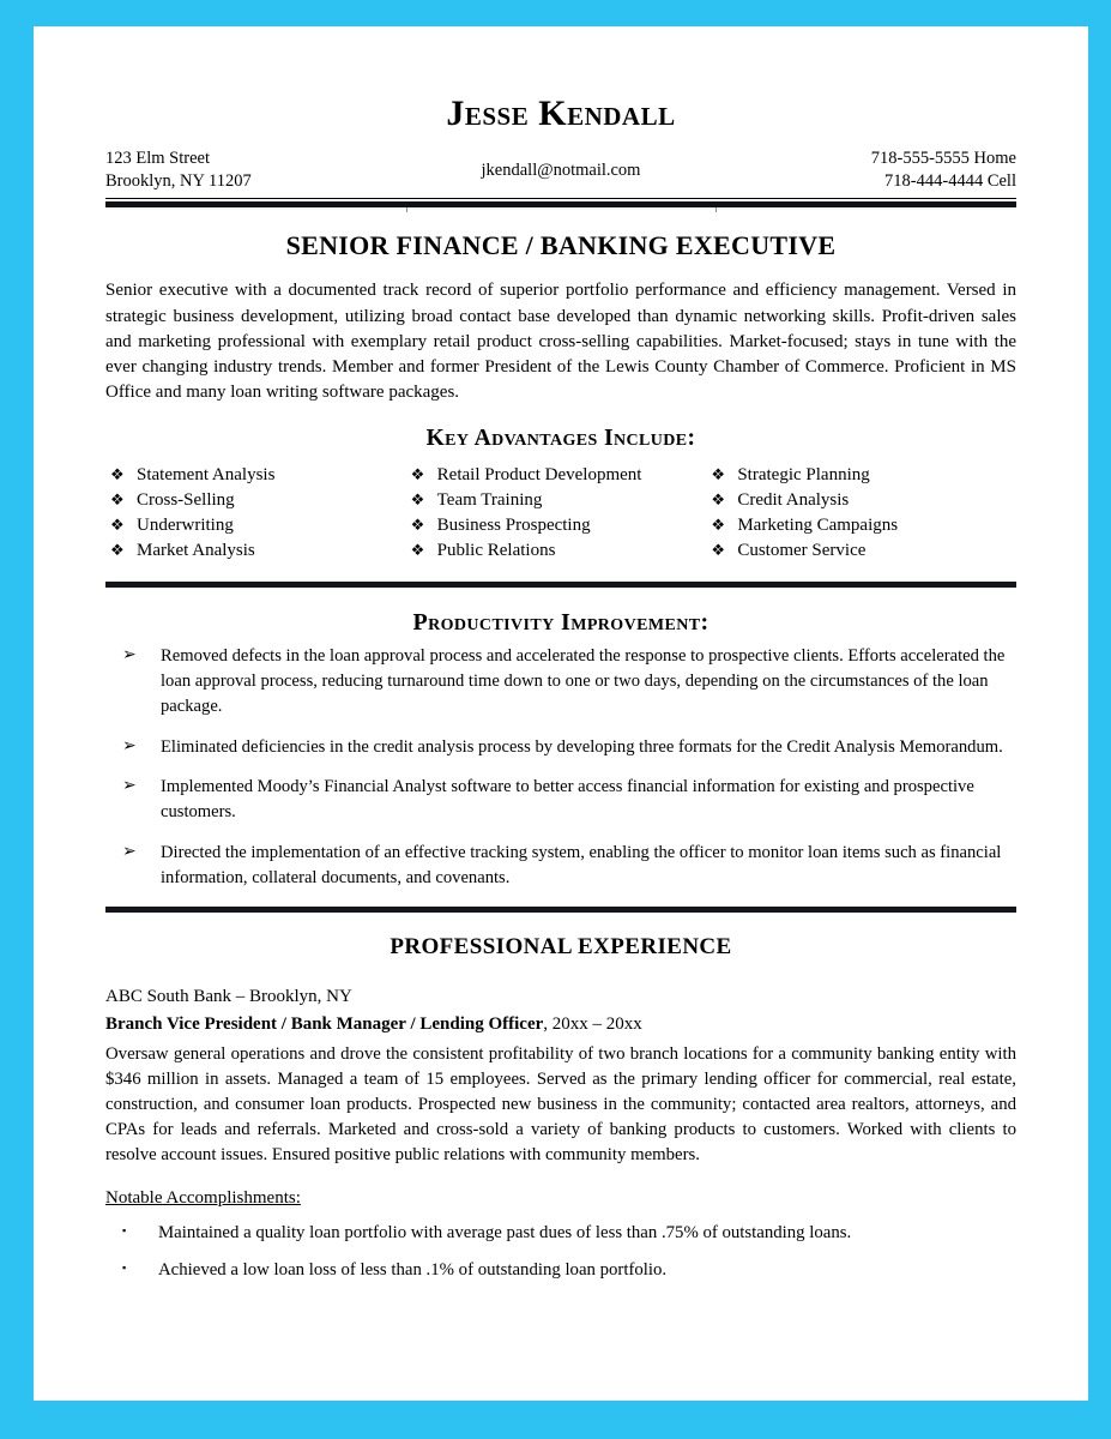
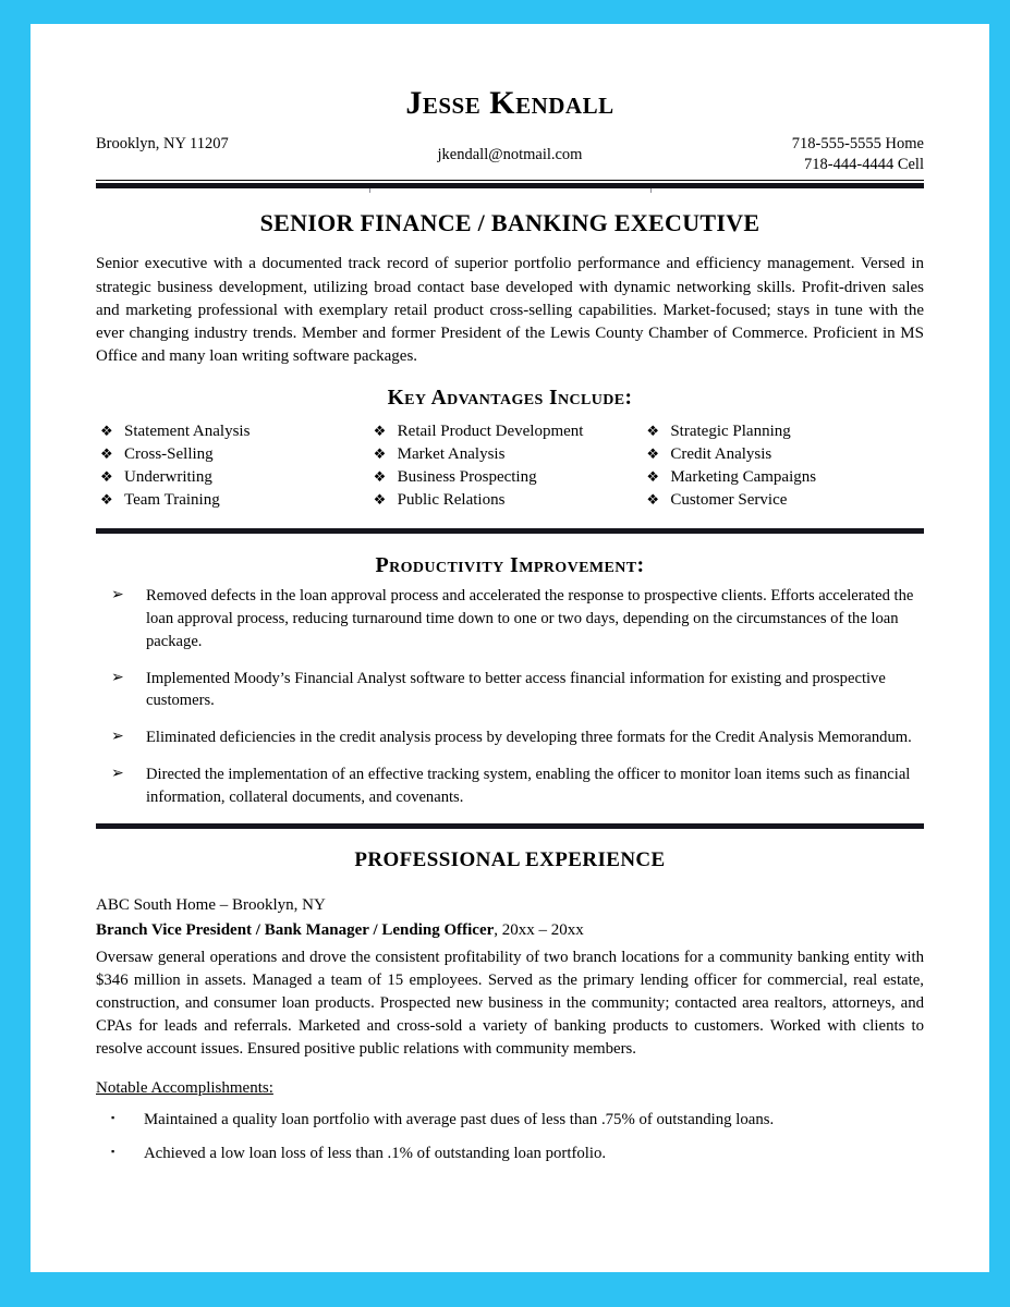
  Jesse Kendall
- 123 Elm Street
  Brooklyn, NY 11207
  jkendall@notmail.com
  718-555-5555 Home
  718-444-4444 Cell
  SENIOR FINANCE / BANKING EXECUTIVE
- Senior executive with a documented track record of superior portfolio performance and efficiency management. Versed in strategic business development, utilizing broad contact base developed than dynamic networking skills. Profit-driven sales and marketing professional with exemplary retail product cross-selling capabilities. Market-focused; stays in tune with the ever changing industry trends. Member and former President of the Lewis County Chamber of Commerce. Proficient in MS Office and many loan writing software packages.
+ Senior executive with a documented track record of superior portfolio performance and efficiency management. Versed in strategic business development, utilizing broad contact base developed with dynamic networking skills. Profit-driven sales and marketing professional with exemplary retail product cross-selling capabilities. Market-focused; stays in tune with the ever changing industry trends. Member and former President of the Lewis County Chamber of Commerce. Proficient in MS Office and many loan writing software packages.
  Key Advantages Include:
  ❖
  Statement Analysis
  ❖
  Cross-Selling
  ❖
  Underwriting
  ❖
- Market Analysis
+ Team Training
  ❖
  Retail Product Development
  ❖
- Team Training
+ Market Analysis
  ❖
  Business Prospecting
  ❖
  Public Relations
  ❖
  Strategic Planning
  ❖
  Credit Analysis
  ❖
  Marketing Campaigns
  ❖
  Customer Service
  Productivity Improvement:
  ➢
  Removed defects in the loan approval process and accelerated the response to prospective clients. Efforts accelerated the loan approval process, reducing turnaround time down to one or two days, depending on the circumstances of the loan package.
  ➢
- Eliminated deficiencies in the credit analysis process by developing three formats for the Credit Analysis Memorandum.
+ Implemented Moody’s Financial Analyst software to better access financial information for existing and prospective customers.
  ➢
- Implemented Moody’s Financial Analyst software to better access financial information for existing and prospective customers.
+ Eliminated deficiencies in the credit analysis process by developing three formats for the Credit Analysis Memorandum.
  ➢
  Directed the implementation of an effective tracking system, enabling the officer to monitor loan items such as financial information, collateral documents, and covenants.
  PROFESSIONAL EXPERIENCE
- ABC South Bank – Brooklyn, NY
+ ABC South Home – Brooklyn, NY
  Branch Vice President / Bank Manager / Lending Officer, 20xx – 20xx
  Oversaw general operations and drove the consistent profitability of two branch locations for a community banking entity with $346 million in assets. Managed a team of 15 employees. Served as the primary lending officer for commercial, real estate, construction, and consumer loan products. Prospected new business in the community; contacted area realtors, attorneys, and CPAs for leads and referrals. Marketed and cross-sold a variety of banking products to customers. Worked with clients to resolve account issues. Ensured positive public relations with community members.
  Notable Accomplishments:
  ▪
  Maintained a quality loan portfolio with average past dues of less than .75% of outstanding loans.
  ▪
  Achieved a low loan loss of less than .1% of outstanding loan portfolio.
